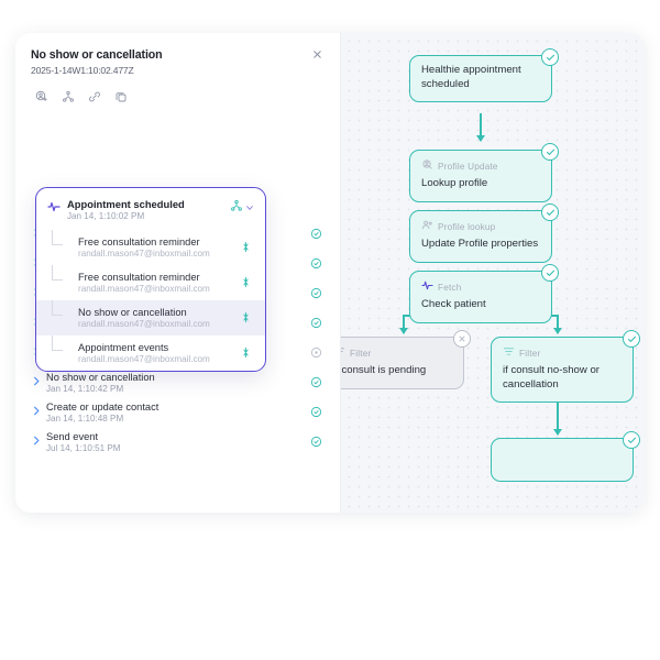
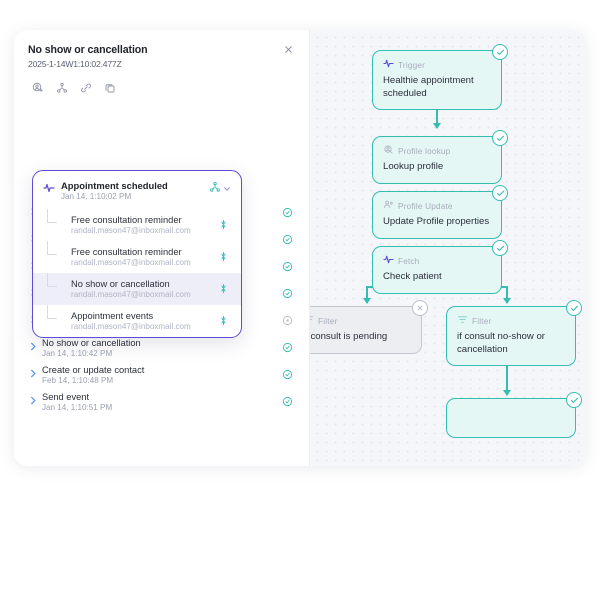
+ Trigger
  Healthie appointment scheduled
- Profile Update
+ Profile lookup
  Lookup profile
- Profile lookup
+ Profile Update
  Update Profile properties
  Fetch
  Check patient
  Filter
  consult is pending
  Filter
  if consult no-show or cancellation
  No show or cancellation
  2025-1-14W1:10:02.477Z
  No show or cancellation
  Jan 14, 1:10:42 PM
  Create or update contact
- Jan 14, 1:10:48 PM
+ Feb 14, 1:10:48 PM
  Send event
- Jul 14, 1:10:51 PM
+ Jan 14, 1:10:51 PM
  Appointment scheduled
  Jan 14, 1:10:02 PM
  Free consultation reminder
  randall.mason47@inboxmail.com
  Free consultation reminder
  randall.mason47@inboxmail.com
  No show or cancellation
  randall.mason47@inboxmail.com
  Appointment events
  randall.mason47@inboxmail.com
